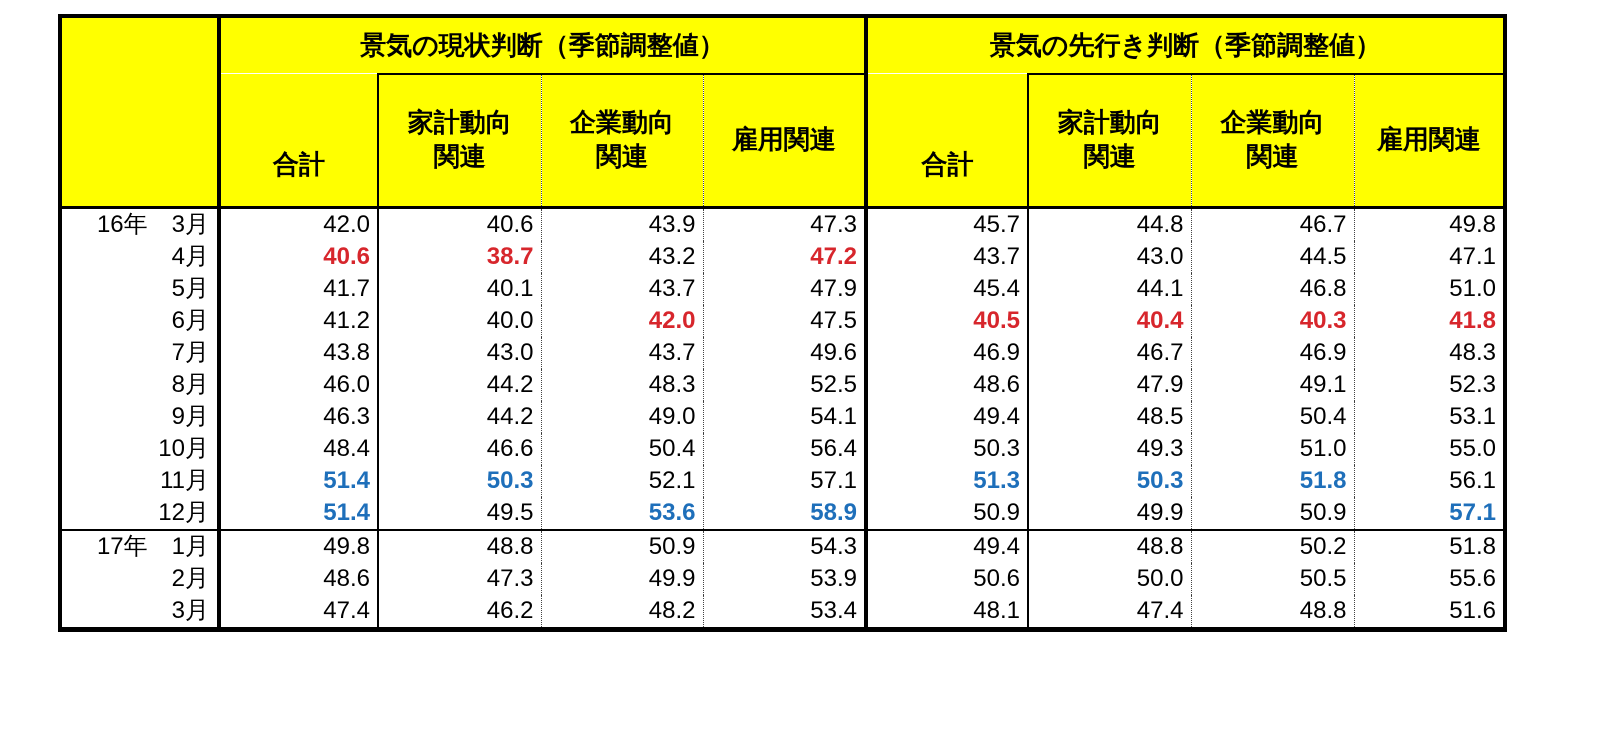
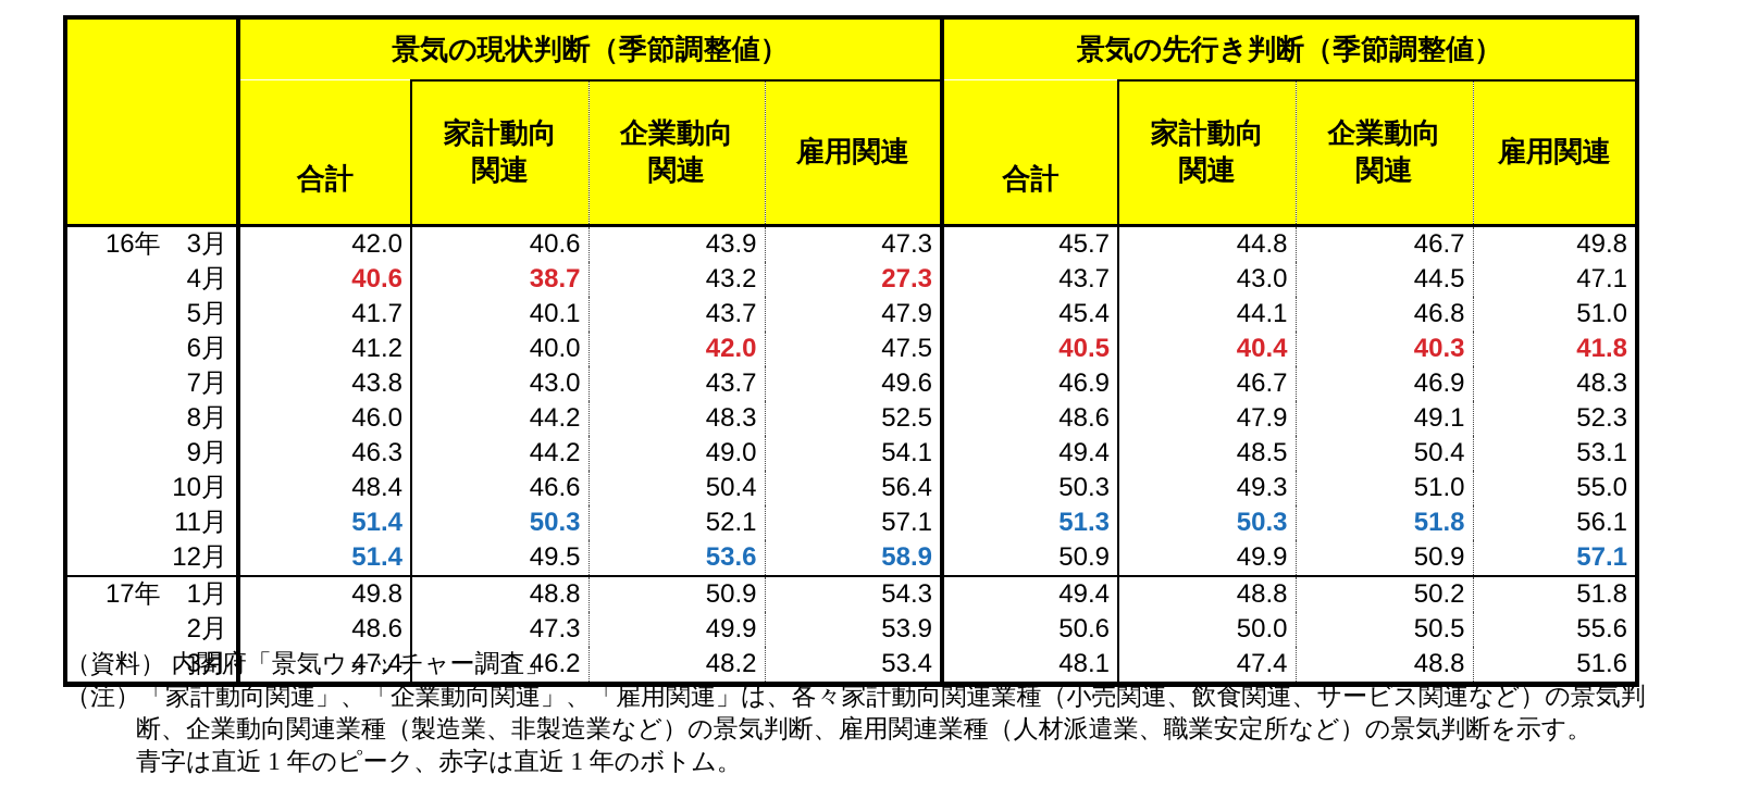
  	景気の現状判断（季節調整値）	景気の先行き判断（季節調整値）
  合計	家計動向 関連	企業動向 関連	雇用関連	合計	家計動向 関連	企業動向 関連	雇用関連
  16年 3月	42.0	40.6	43.9	47.3	45.7	44.8	46.7	49.8
- 4月	40.6	38.7	43.2	47.2	43.7	43.0	44.5	47.1
+ 4月	40.6	38.7	43.2	27.3	43.7	43.0	44.5	47.1
  5月	41.7	40.1	43.7	47.9	45.4	44.1	46.8	51.0
  6月	41.2	40.0	42.0	47.5	40.5	40.4	40.3	41.8
  7月	43.8	43.0	43.7	49.6	46.9	46.7	46.9	48.3
  8月	46.0	44.2	48.3	52.5	48.6	47.9	49.1	52.3
  9月	46.3	44.2	49.0	54.1	49.4	48.5	50.4	53.1
  10月	48.4	46.6	50.4	56.4	50.3	49.3	51.0	55.0
  11月	51.4	50.3	52.1	57.1	51.3	50.3	51.8	56.1
  12月	51.4	49.5	53.6	58.9	50.9	49.9	50.9	57.1
  17年 1月	49.8	48.8	50.9	54.3	49.4	48.8	50.2	51.8
  2月	48.6	47.3	49.9	53.9	50.6	50.0	50.5	55.6
  3月	47.4	46.2	48.2	53.4	48.1	47.4	48.8	51.6
+ （資料） 内閣府「景気ウォッチャー調査」
+ （注）「家計動向関連」、「企業動向関連」、「雇用関連」は、各々家計動向関連業種（小売関連、飲食関連、サービス関連など）の景気判
+ 断、企業動向関連業種（製造業、非製造業など）の景気判断、雇用関連業種（人材派遣業、職業安定所など）の景気判断を示す。
+ 青字は直近 1 年のピーク、赤字は直近 1 年のボトム。
